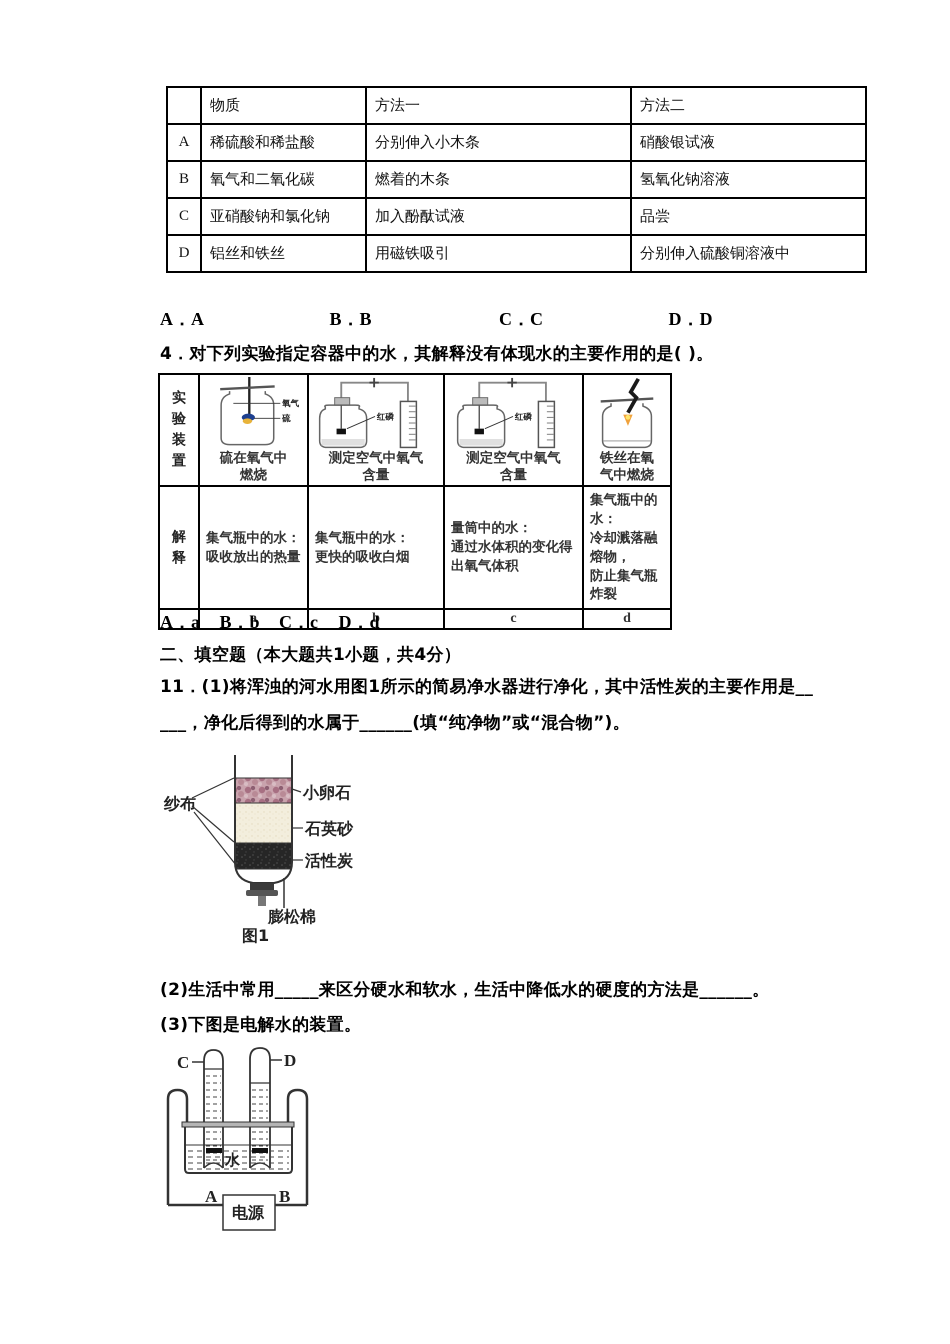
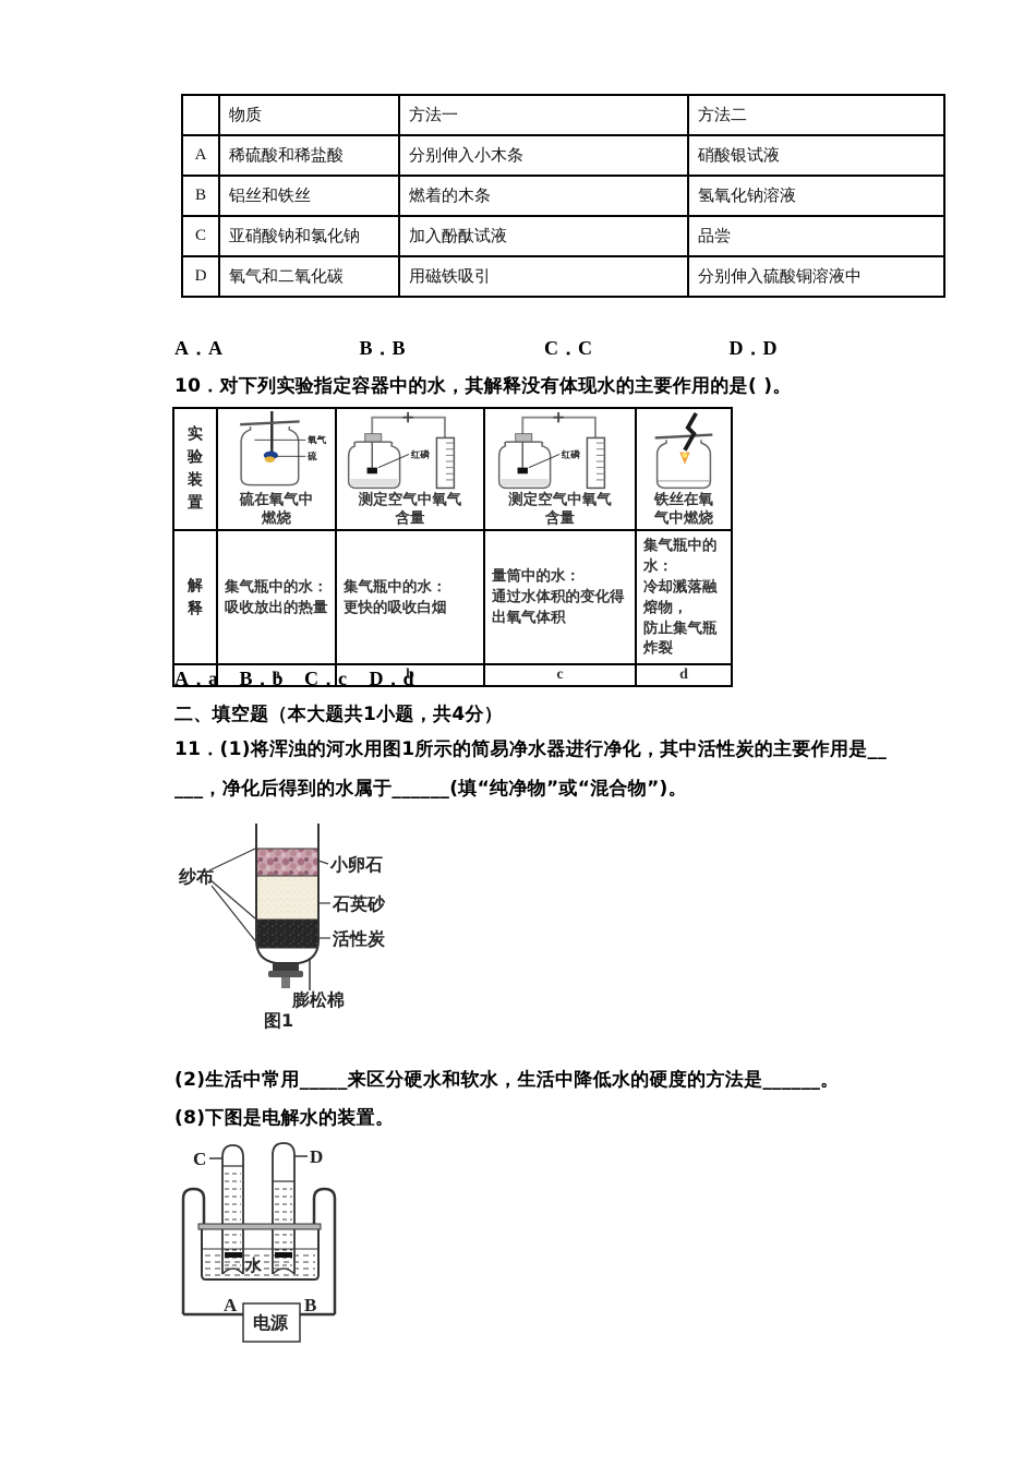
  	物质	方法一	方法二
  A	稀硫酸和稀盐酸	分别伸入小木条	硝酸银试液
- B	氧气和二氧化碳	燃着的木条	氢氧化钠溶液
+ B	铝丝和铁丝	燃着的木条	氢氧化钠溶液
  C	亚硝酸钠和氯化钠	加入酚酞试液	品尝
- D	铝丝和铁丝	用磁铁吸引	分别伸入硫酸铜溶液中
+ D	氧气和二氧化碳	用磁铁吸引	分别伸入硫酸铜溶液中
  A．A B．B C．C D．D
- 4．对下列实验指定容器中的水，其解释没有体现水的主要作用的是( )。
+ 10．对下列实验指定容器中的水，其解释没有体现水的主要作用的是( )。
  实验装置	氧气 硫 硫在氧气中 燃烧	红磷 测定空气中氧气 含量	红磷 测定空气中氧气 含量	铁丝在氧 气中燃烧
  解释	集气瓶中的水： 吸收放出的热量	集气瓶中的水： 更快的吸收白烟	量筒中的水： 通过水体积的变化得出氧气体积	集气瓶中的水： 冷却溅落融熔物， 防止集气瓶炸裂
  	a	b	c	d
  A．a B．b C．c D．d
  二、填空题（本大题共1小题，共4分）
  11．(1)将浑浊的河水用图1所示的简易净水器进行净化，其中活性炭的主要作用是__
  ___，净化后得到的水属于______(填“纯净物”或“混合物”)。
  纱布
  小卵石
  石英砂
  活性炭
  膨松棉
  图1
  (2)生活中常用_____来区分硬水和软水，生活中降低水的硬度的方法是______。
- (3)下图是电解水的装置。
+ (8)下图是电解水的装置。
  水
  C
  D
  A
  B
  电源
